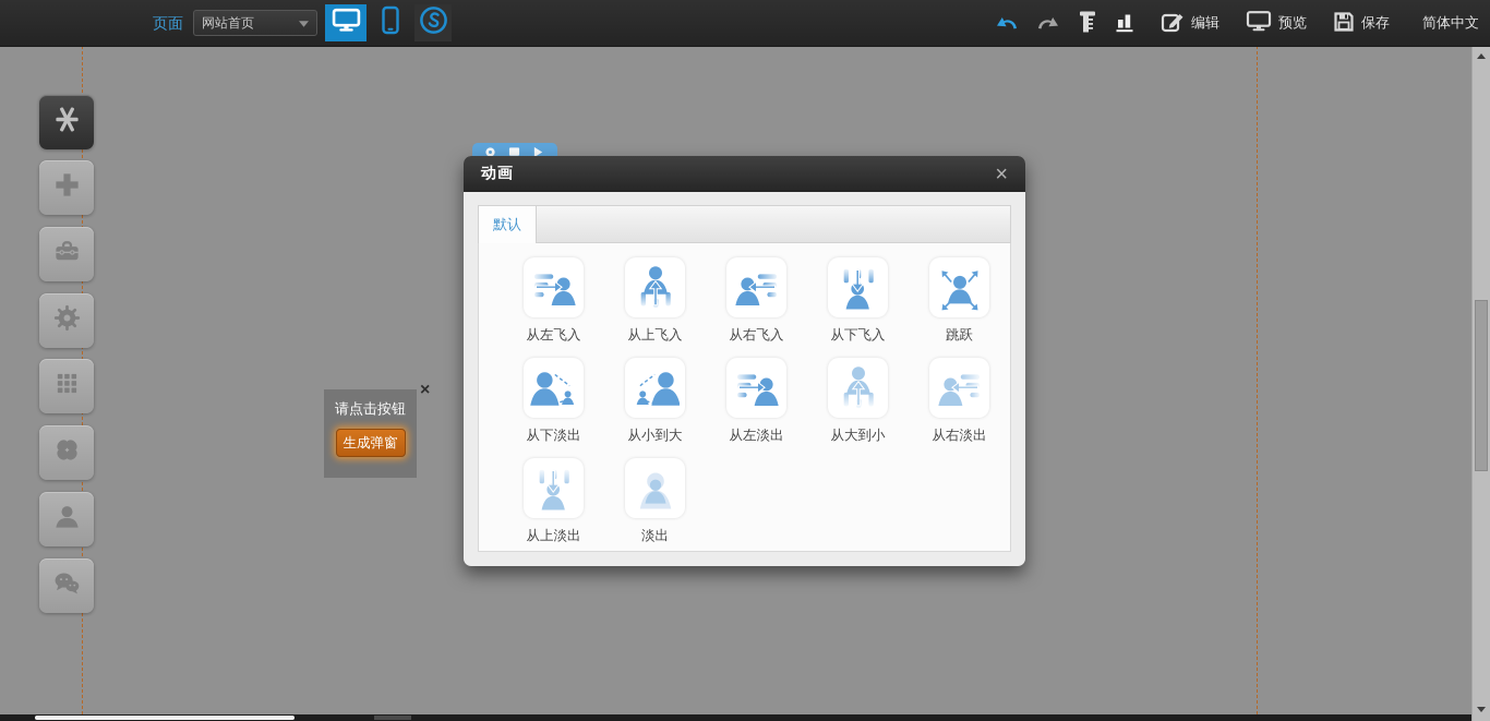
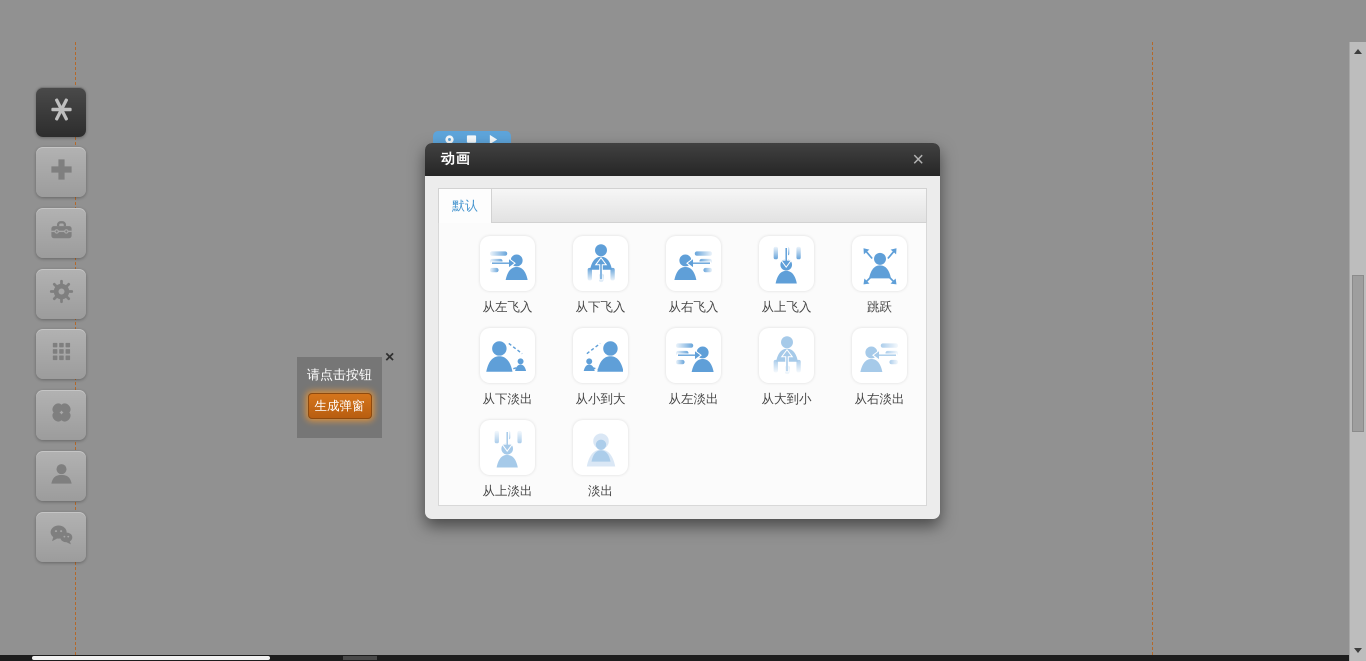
- 页面
- 网站首页
- 编辑
- 预览
- 保存
- 简体中文
  请点击按钮
  生成弹窗
  ×
  动画
  ×
  默认
  从左飞入
- 从上飞入
+ 从下飞入
  从右飞入
- 从下飞入
+ 从上飞入
  跳跃
  从下淡出
  从小到大
  从左淡出
  从大到小
  从右淡出
  从上淡出
  淡出
